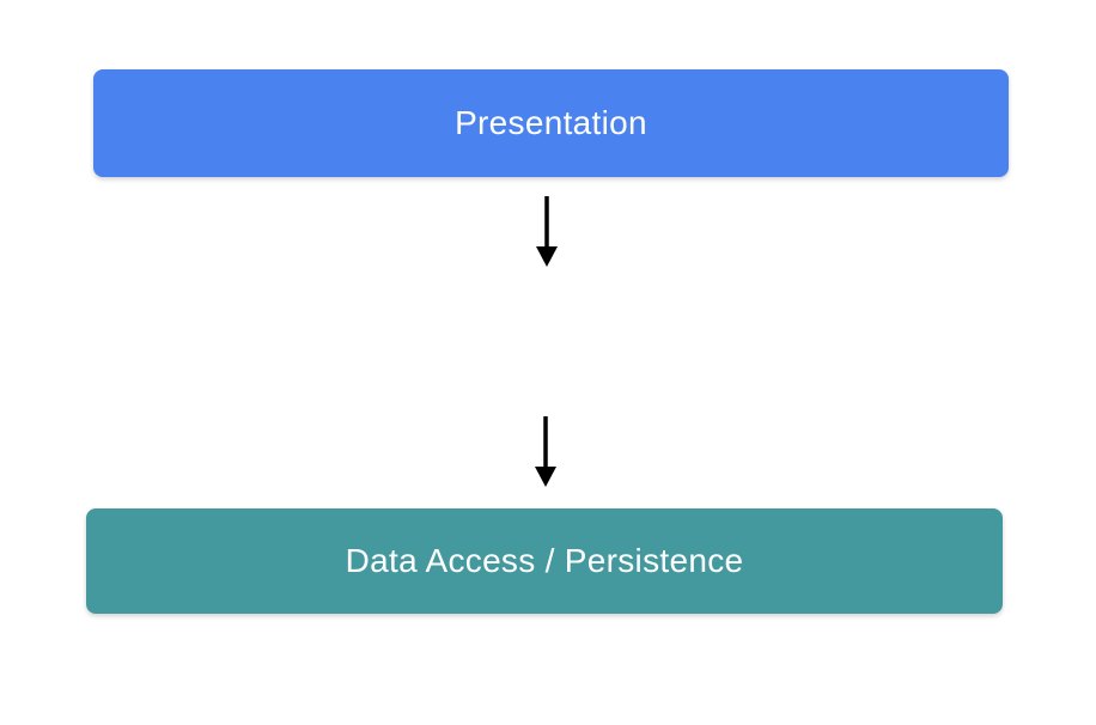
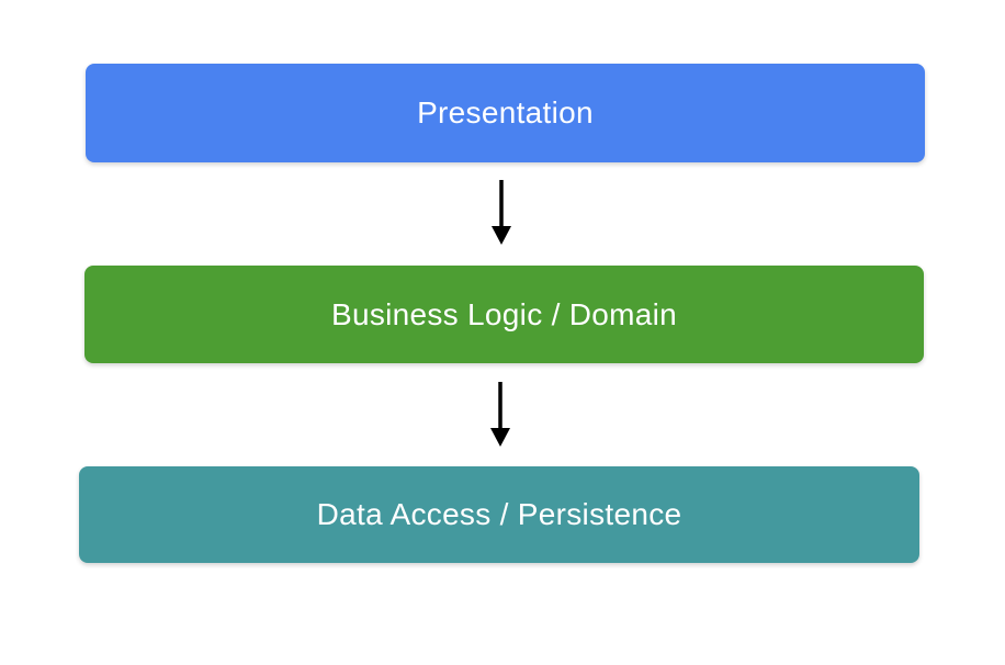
  Presentation
+ Business Logic / Domain
  Data Access / Persistence
